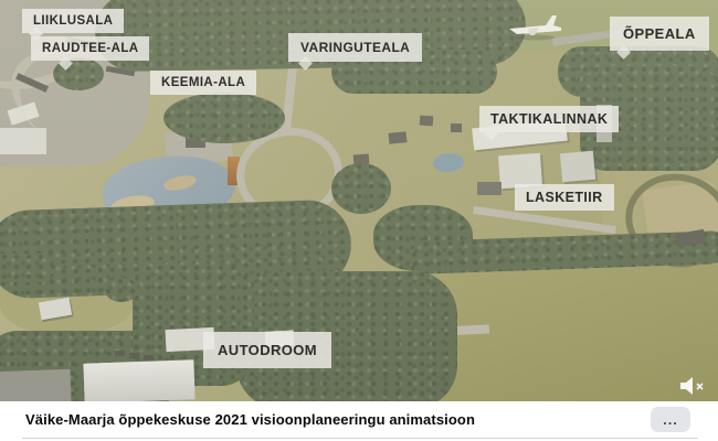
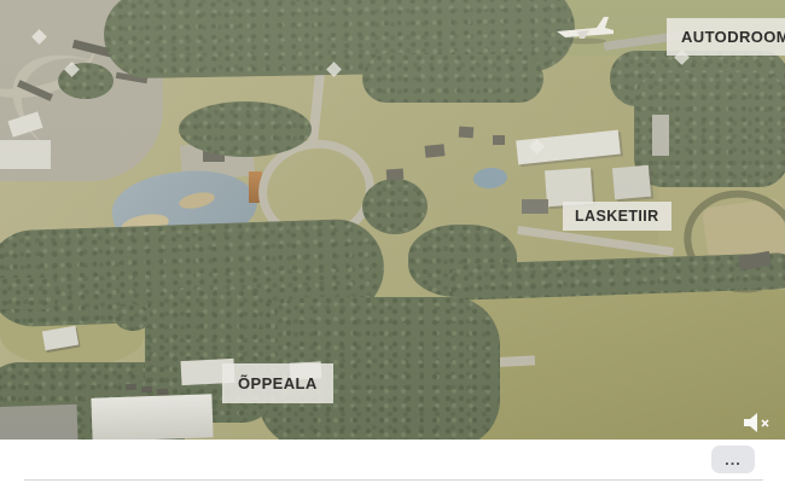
- LIIKLUSALA
- RAUDTEE-ALA
- KEEMIA-ALA
- VARINGUTEALA
- ÕPPEALA
+ AUTODROOM
- TAKTIKALINNAK
  LASKETIIR
- AUTODROOM
+ ÕPPEALA
- Väike-Maarja õppekeskuse 2021 visioonplaneeringu animatsioon
  ...
